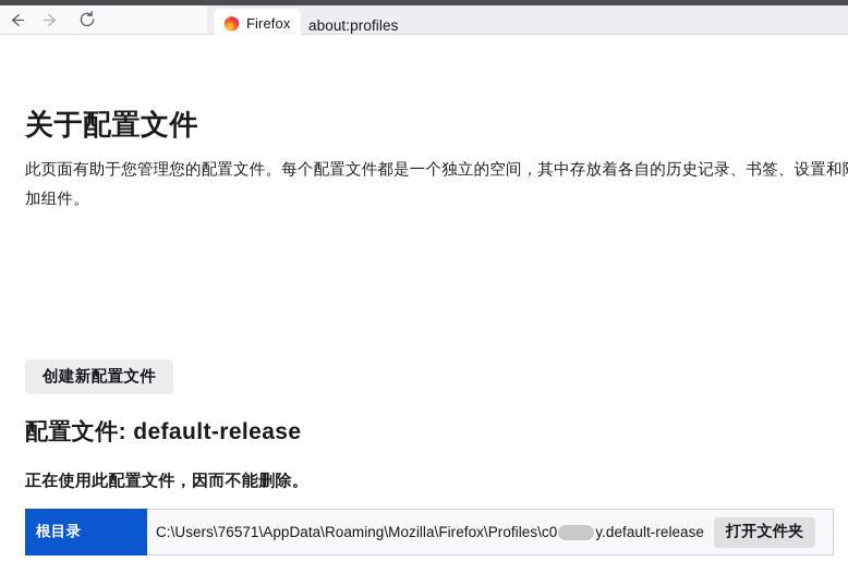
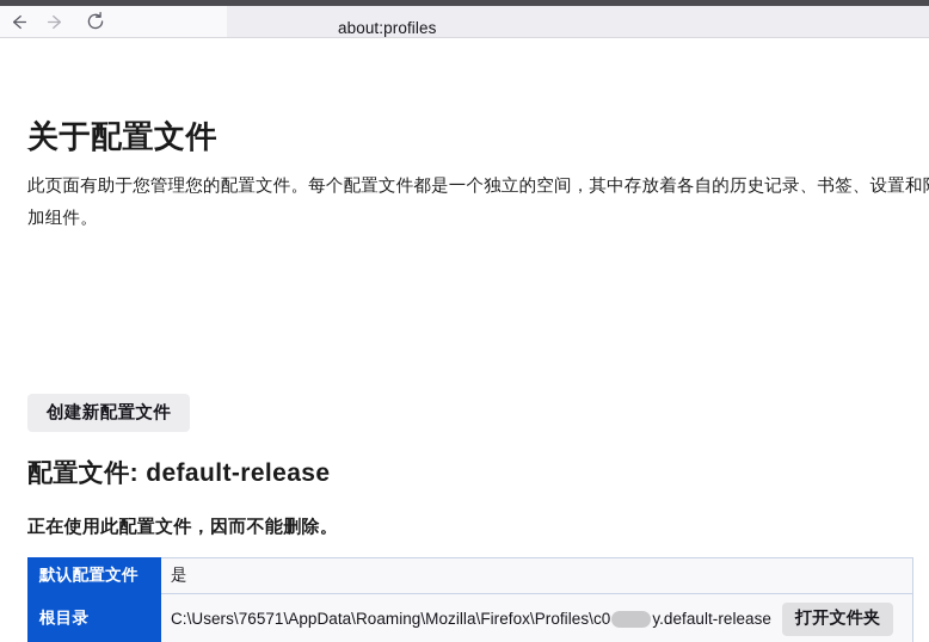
- Firefox
  about:profiles
  关于配置文件
  此页面有助于您管理您的配置文件。每个配置文件都是一个独立的空间，其中存放着各自的历史记录、书签、设置和加组件。
  创建新配置文件
  配置文件: default-release
  正在使用此配置文件，因而不能删除。
+ 默认配置文件	是
  根目录	C:\Users\76571\AppData\Roaming\Mozilla\Firefox\Profiles\c0 y.default-release 打开文件夹
